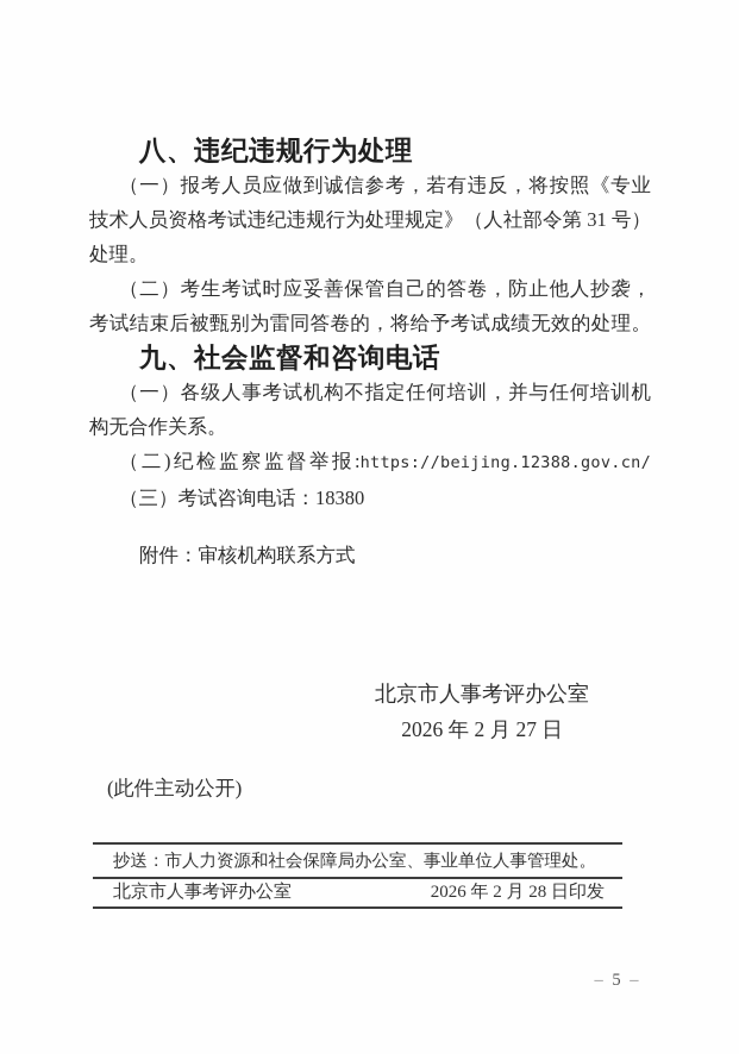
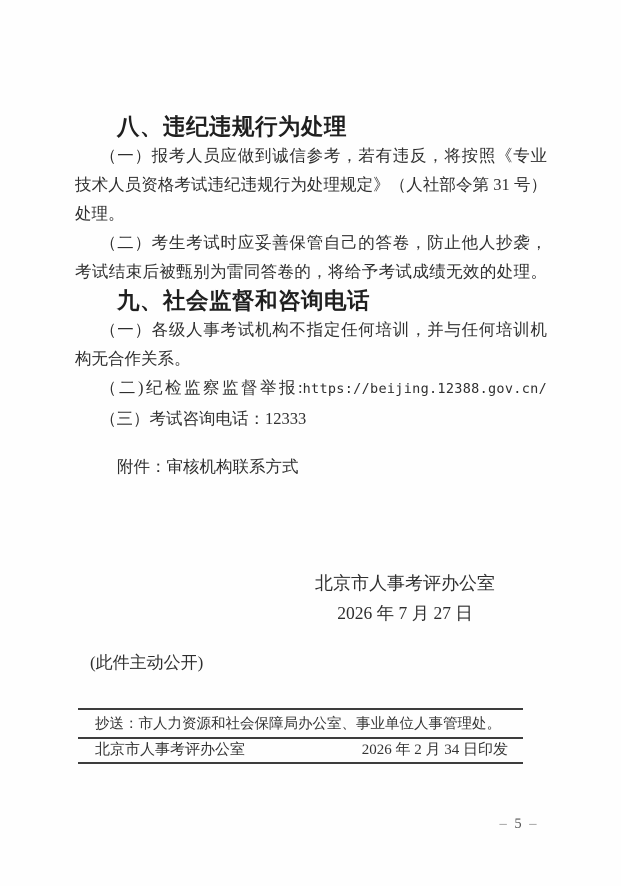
  八、违纪违规行为处理
  （一）报考人员应做到诚信参考，若有违反，将按照《专业
  技术人员资格考试违纪违规行为处理规定》（人社部令第 31 号）
  处理。
  （二）考生考试时应妥善保管自己的答卷，防止他人抄袭，
  考试结束后被甄别为雷同答卷的，将给予考试成绩无效的处理。
  九、社会监督和咨询电话
  （一）各级人事考试机构不指定任何培训，并与任何培训机
  构无合作关系。
  （二)纪检监察监督举报:https://beijing.12388.gov.cn/
- （三）考试咨询电话：18380
+ （三）考试咨询电话：12333
  附件：审核机构联系方式
  北京市人事考评办公室
- 2026 年 2 月 27 日
+ 2026 年 7 月 27 日
  (此件主动公开)
  抄送：市人力资源和社会保障局办公室、事业单位人事管理处。
  北京市人事考评办公室
- 2026 年 2 月 28 日印发
+ 2026 年 2 月 34 日印发
  – 5 –
